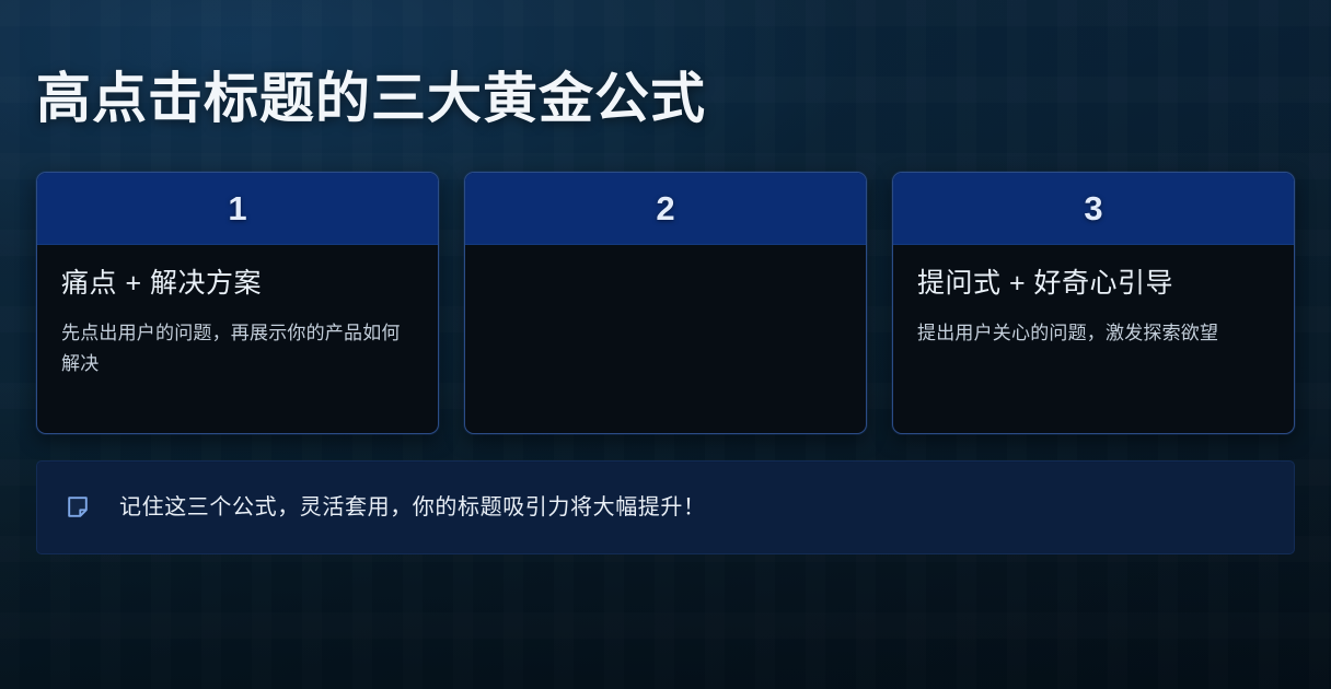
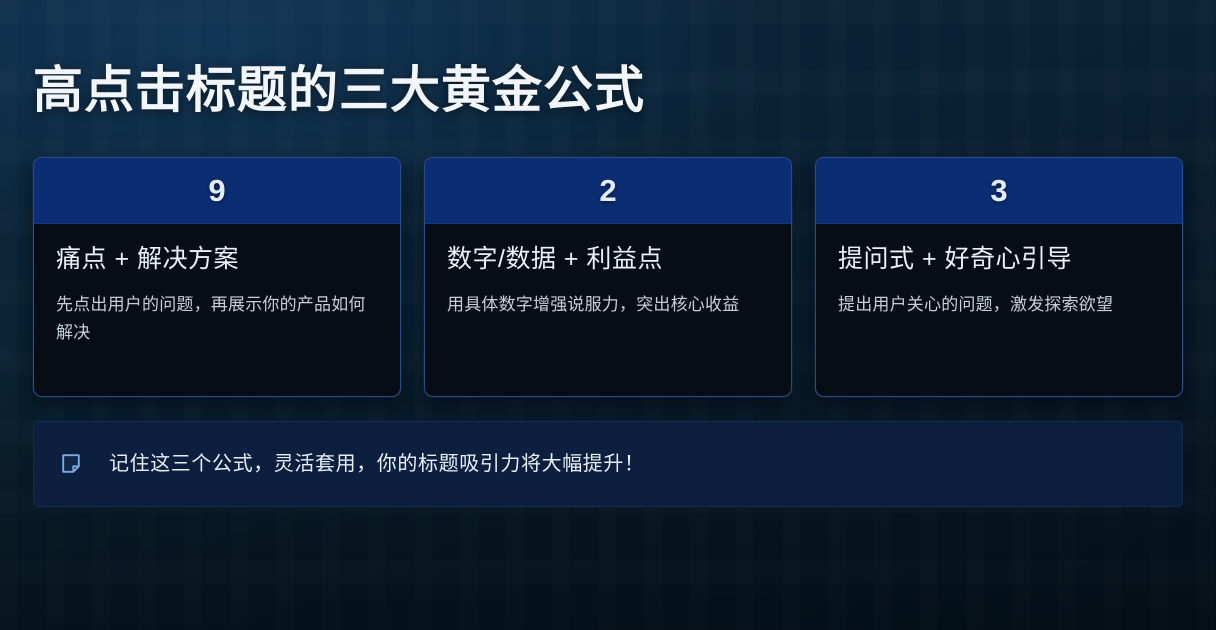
  高点击标题的三大黄金公式
- 1
+ 9
  痛点 + 解决方案
  先点出用户的问题，再展示你的产品如何解决
  2
+ 数字/数据 + 利益点
+ 用具体数字增强说服力，突出核心收益
  3
  提问式 + 好奇心引导
  提出用户关心的问题，激发探索欲望
  记住这三个公式，灵活套用，你的标题吸引力将大幅提升！
